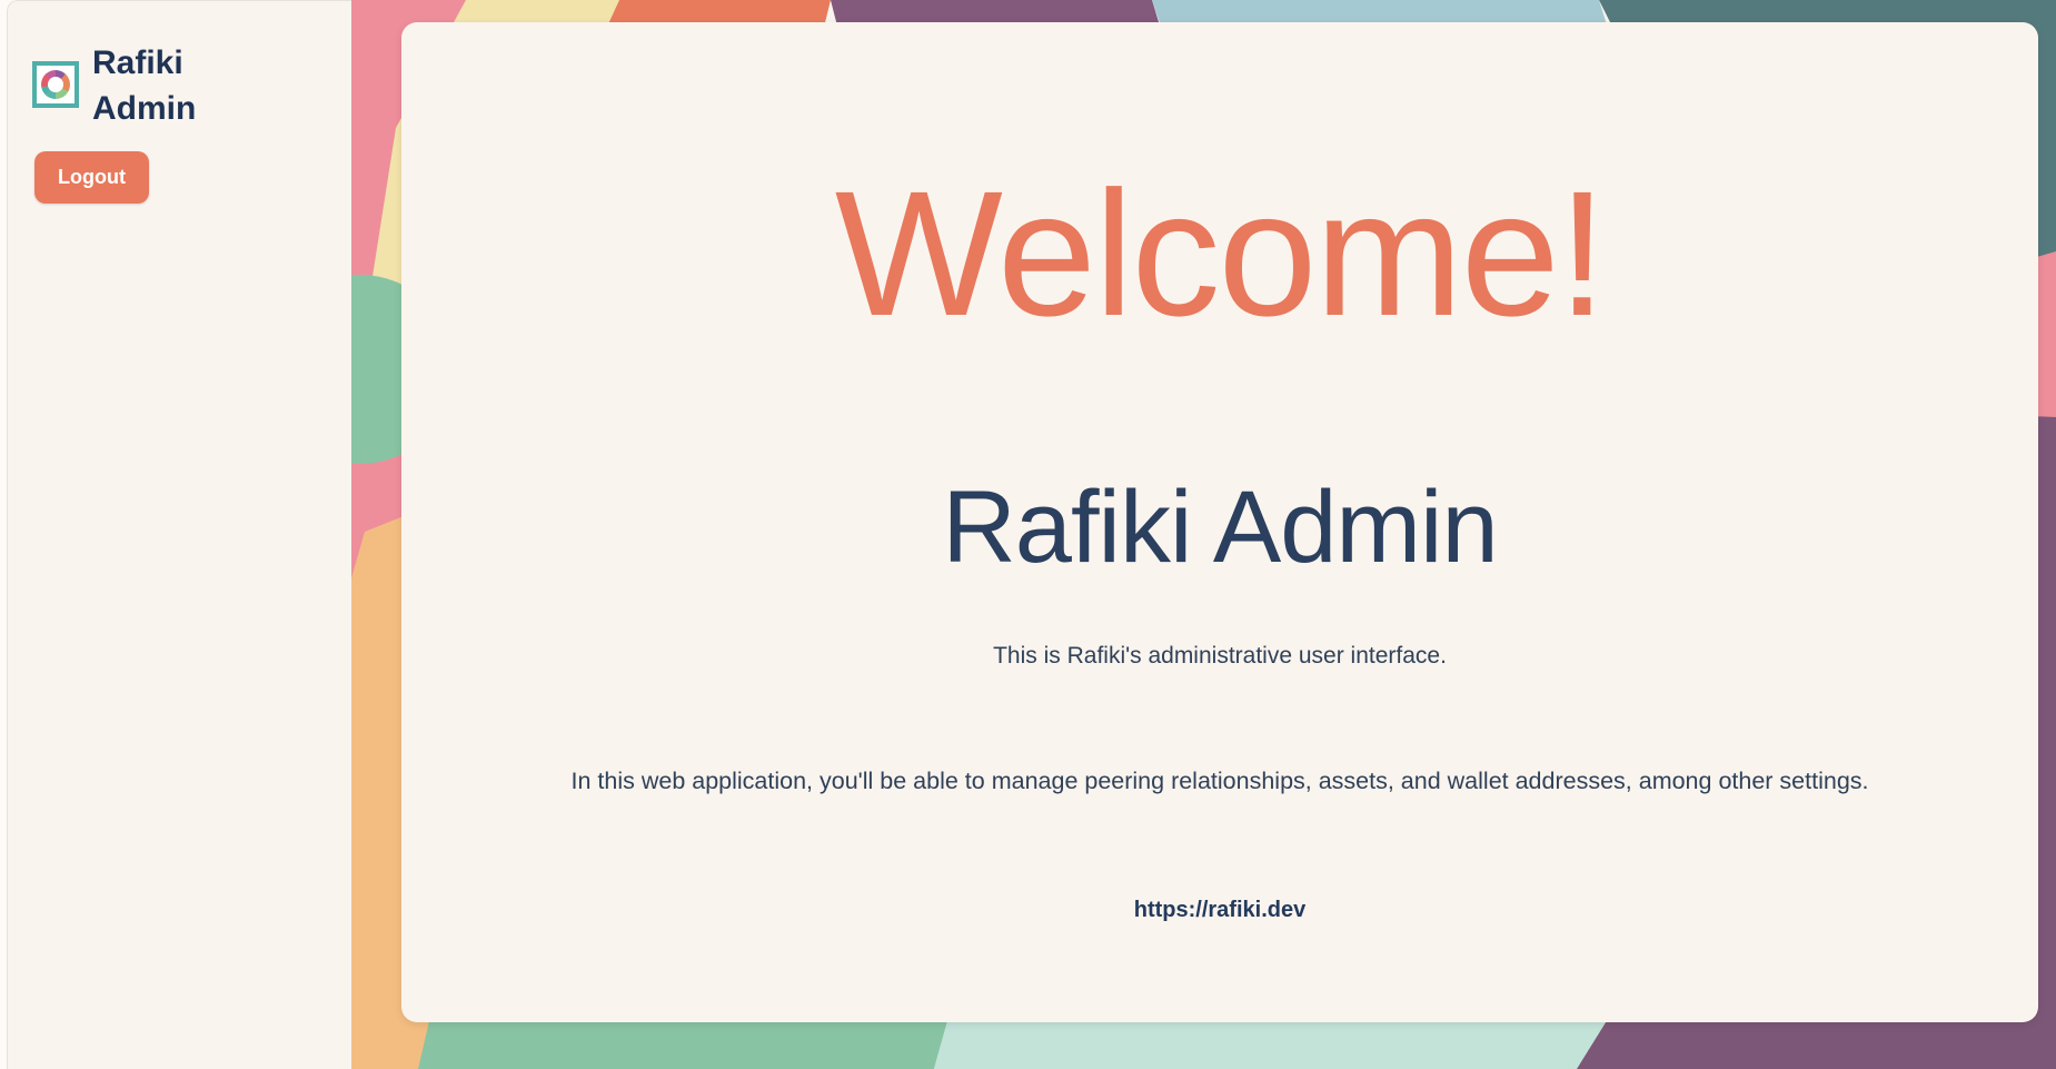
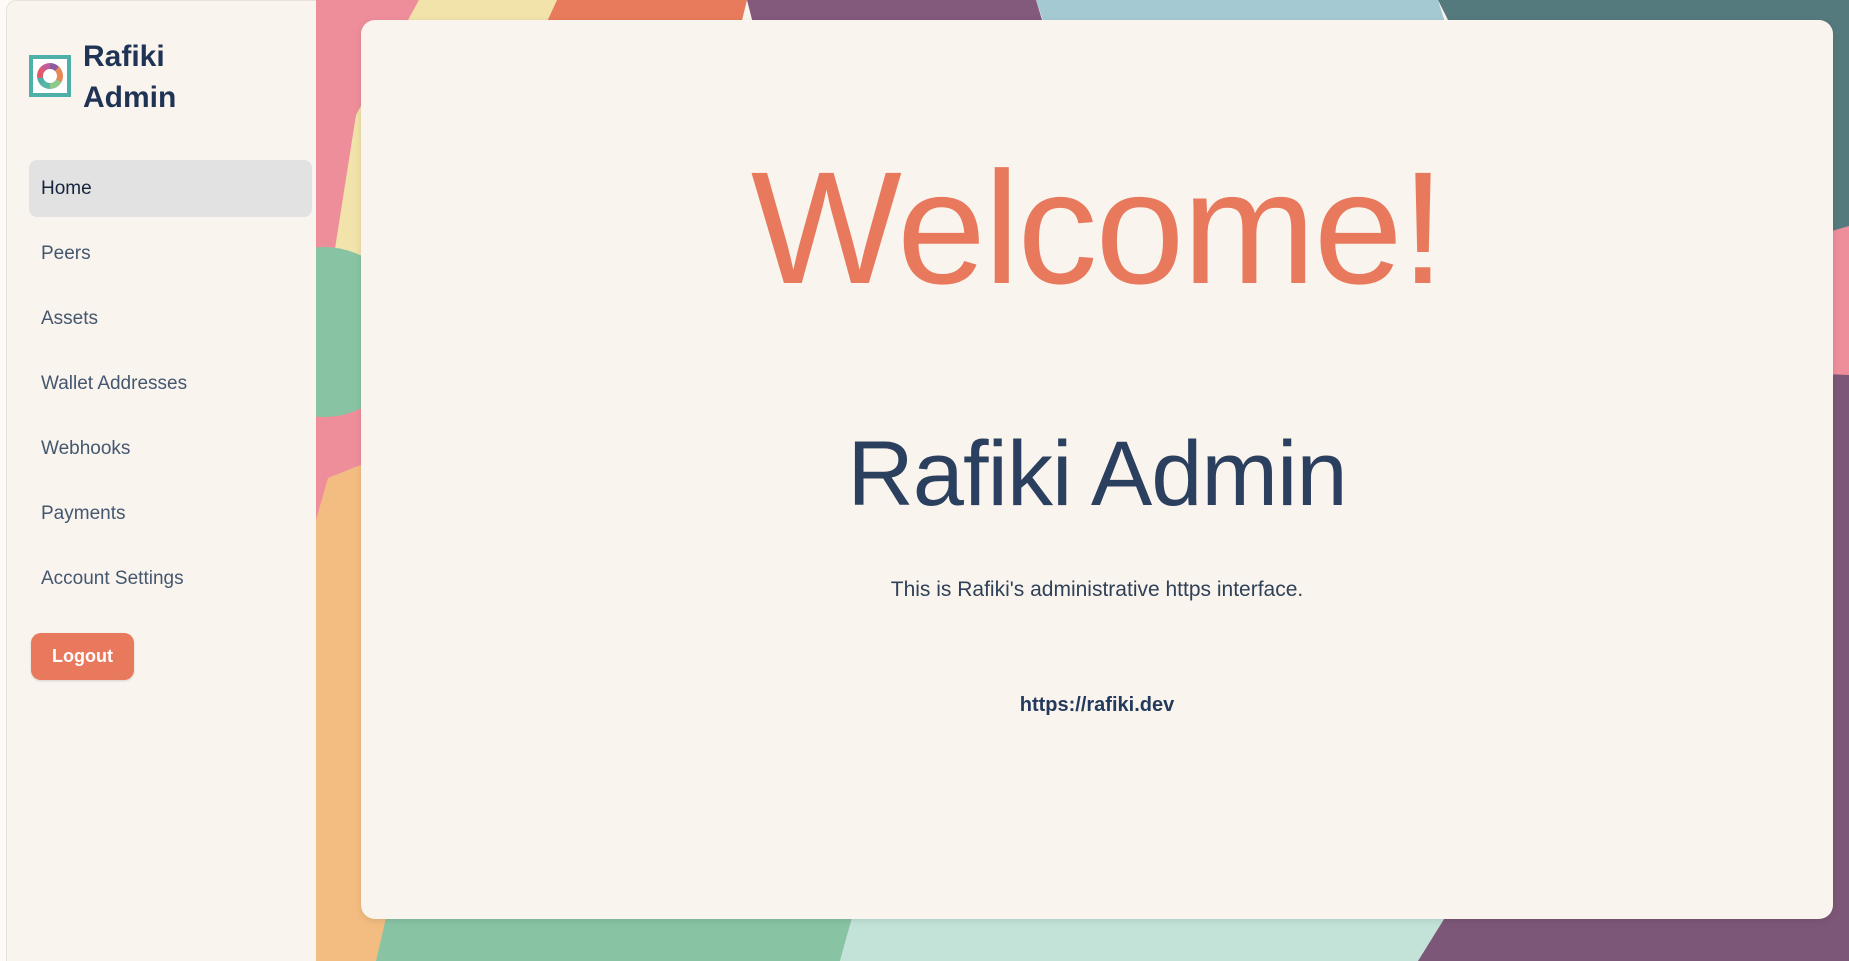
  Rafiki Admin
+ Home
+ Peers
+ Assets
+ Wallet Addresses
+ Webhooks
+ Payments
+ Account Settings
  Logout
  Welcome!
  Rafiki Admin
- This is Rafiki's administrative user interface.
+ This is Rafiki's administrative https interface.
- In this web application, you'll be able to manage peering relationships, assets, and wallet addresses, among other settings.
  https://rafiki.dev
